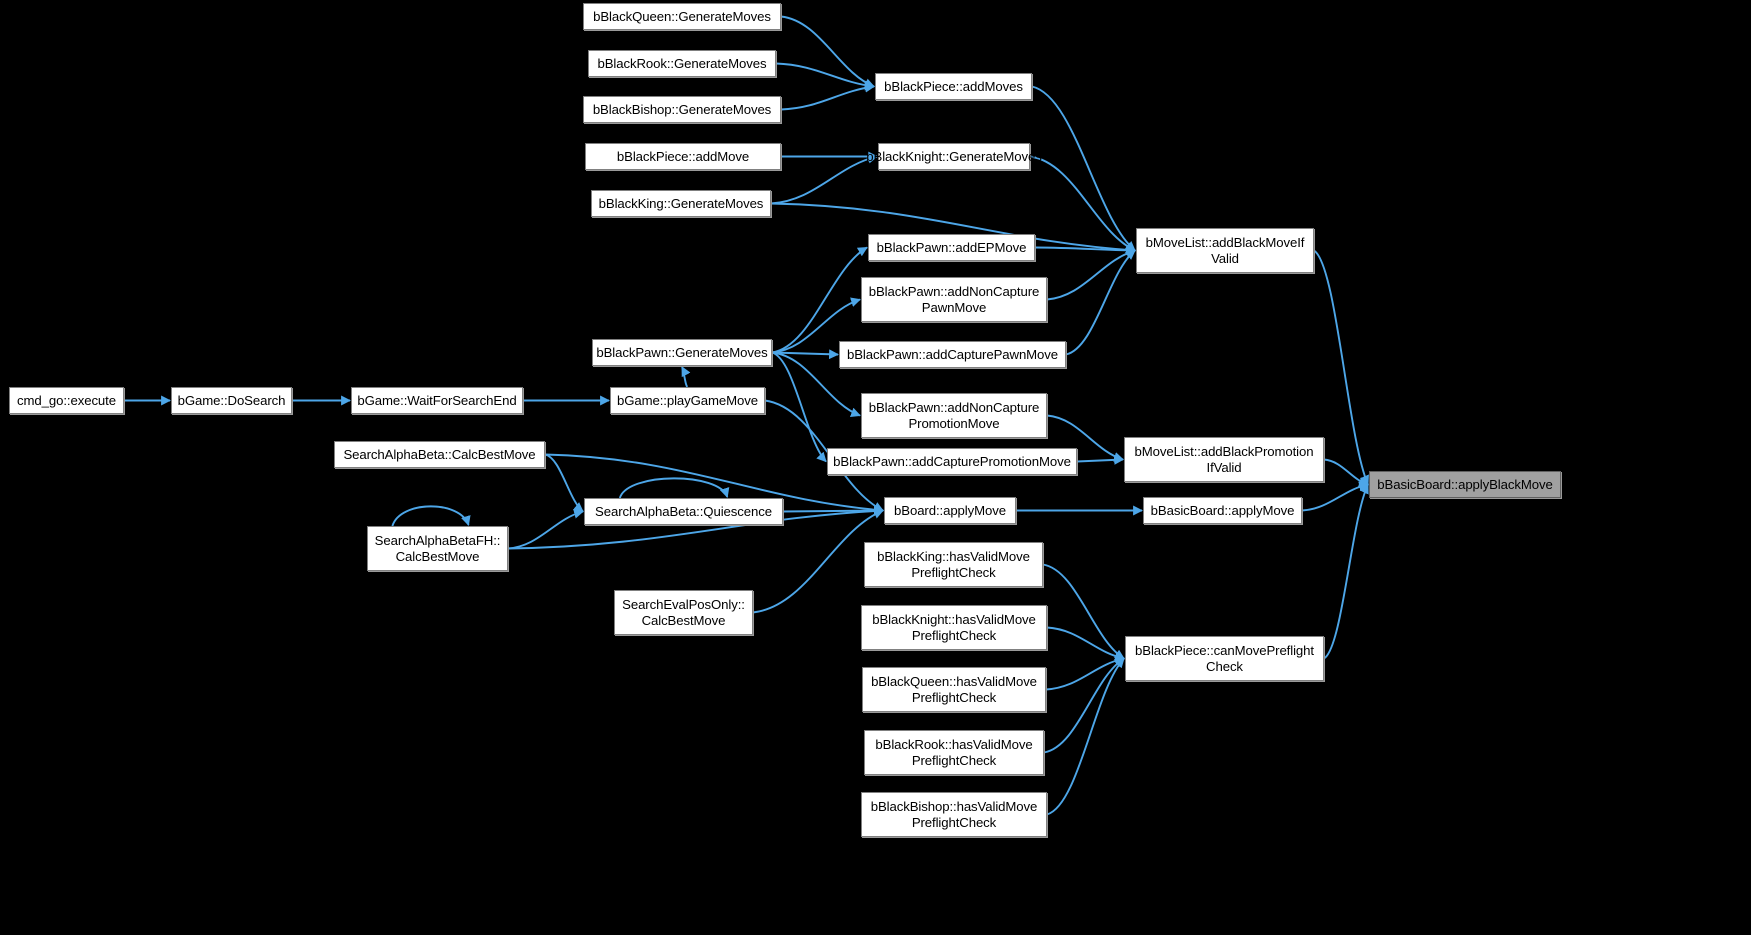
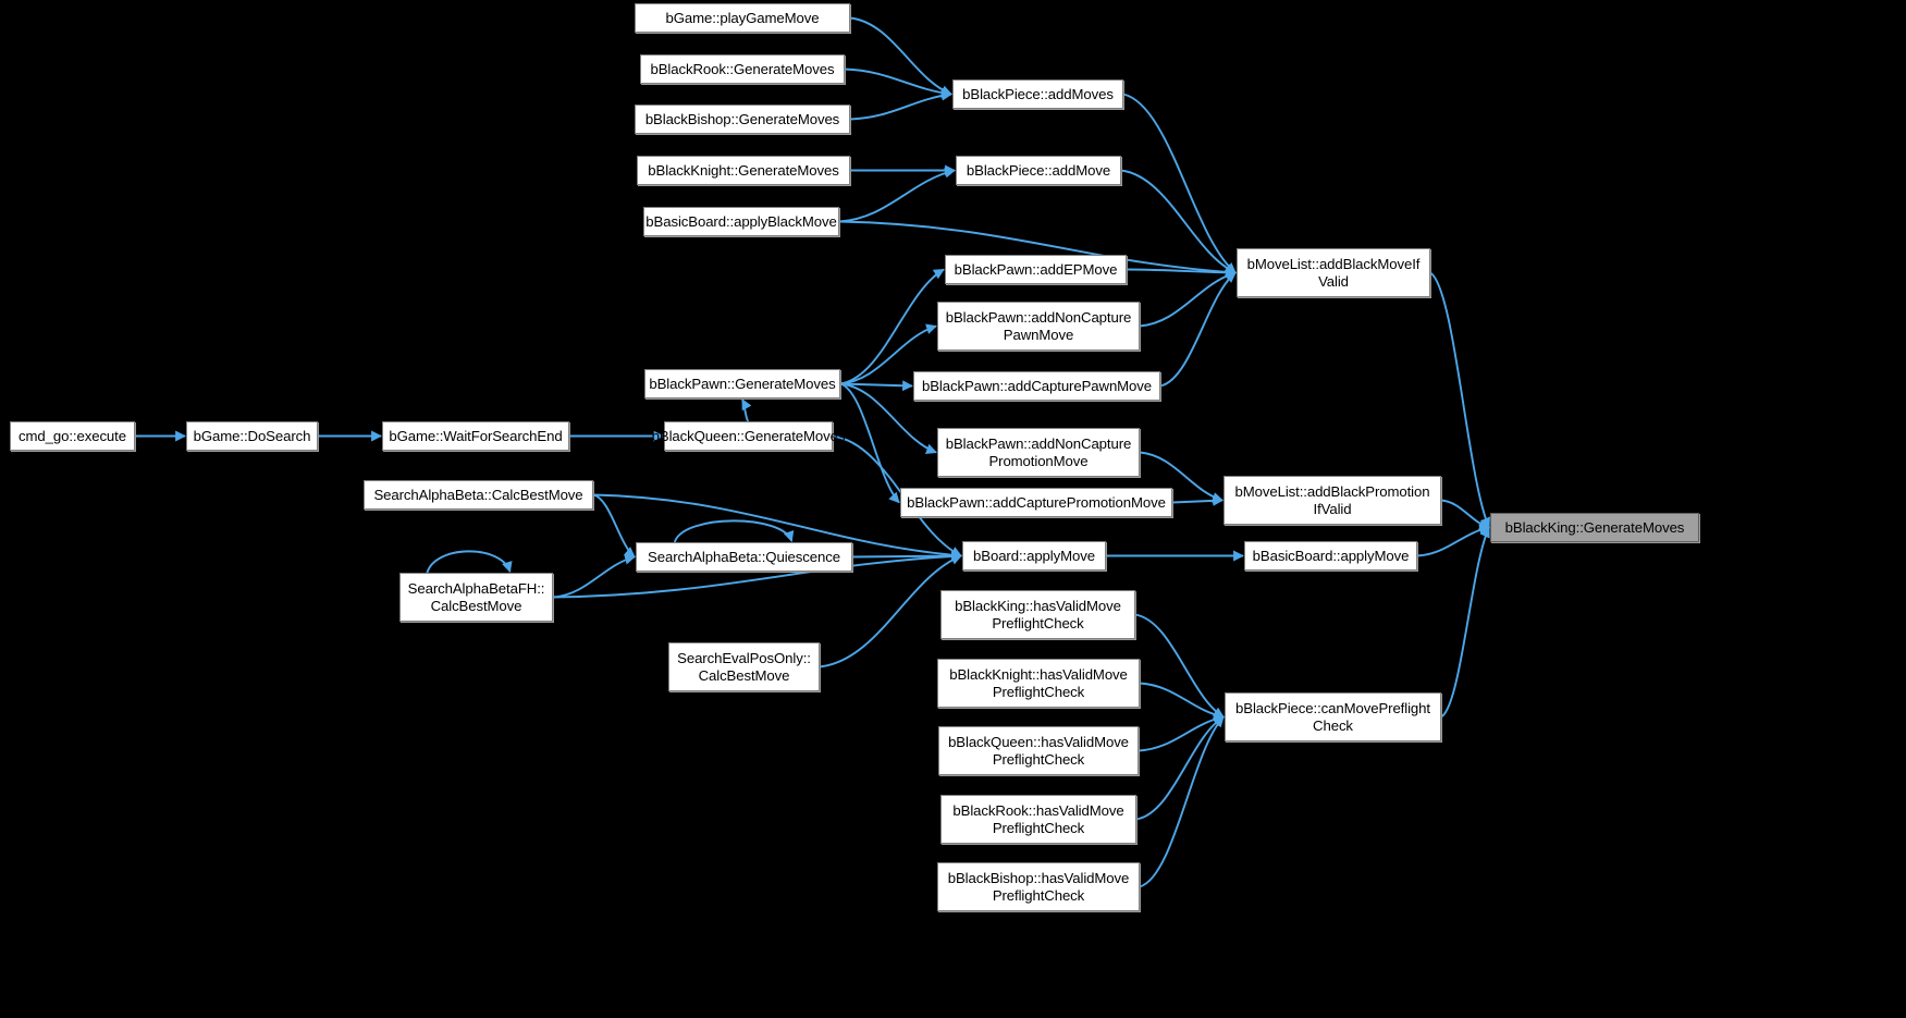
- bBlackQueen::GenerateMoves
+ bGame::playGameMove
  bBlackRook::GenerateMoves
  bBlackBishop::GenerateMoves
- bBlackPiece::addMove
+ bBlackKnight::GenerateMoves
- bBlackKing::GenerateMoves
+ bBasicBoard::applyBlackMove
  bBlackPiece::addMoves
- bBlackKnight::GenerateMoves
+ bBlackPiece::addMove
  bBlackPawn::addEPMove
  bBlackPawn::addNonCapture
  PawnMove
  bBlackPawn::GenerateMoves
  bBlackPawn::addCapturePawnMove
  bBlackPawn::addNonCapture
  PromotionMove
  bBlackPawn::addCapturePromotionMove
  bMoveList::addBlackMoveIf
  Valid
  bMoveList::addBlackPromotion
  IfValid
- bBasicBoard::applyBlackMove
+ bBlackKing::GenerateMoves
  cmd_go::execute
  bGame::DoSearch
  bGame::WaitForSearchEnd
- bGame::playGameMove
+ bBlackQueen::GenerateMoves
  SearchAlphaBeta::CalcBestMove
  SearchAlphaBeta::Quiescence
  SearchAlphaBetaFH::
  CalcBestMove
  SearchEvalPosOnly::
  CalcBestMove
  bBoard::applyMove
  bBasicBoard::applyMove
  bBlackKing::hasValidMove
  PreflightCheck
  bBlackKnight::hasValidMove
  PreflightCheck
  bBlackQueen::hasValidMove
  PreflightCheck
  bBlackRook::hasValidMove
  PreflightCheck
  bBlackBishop::hasValidMove
  PreflightCheck
  bBlackPiece::canMovePreflight
  Check
